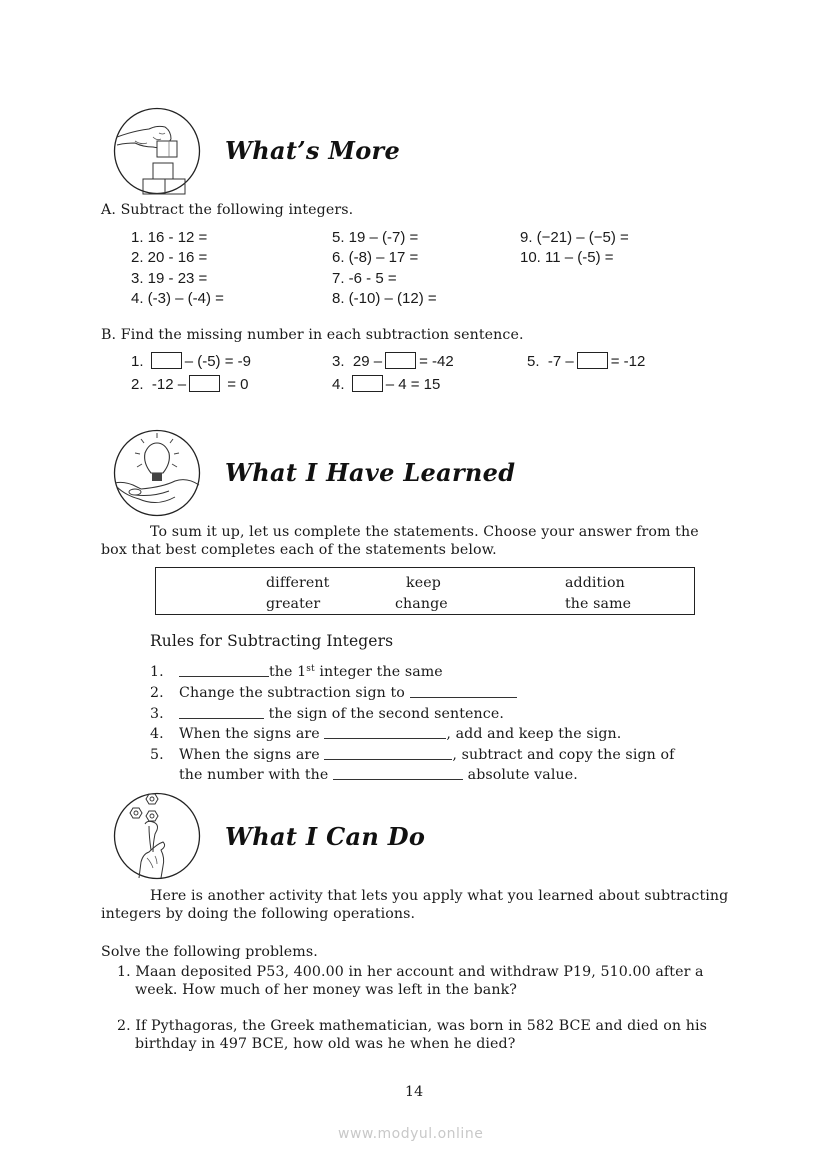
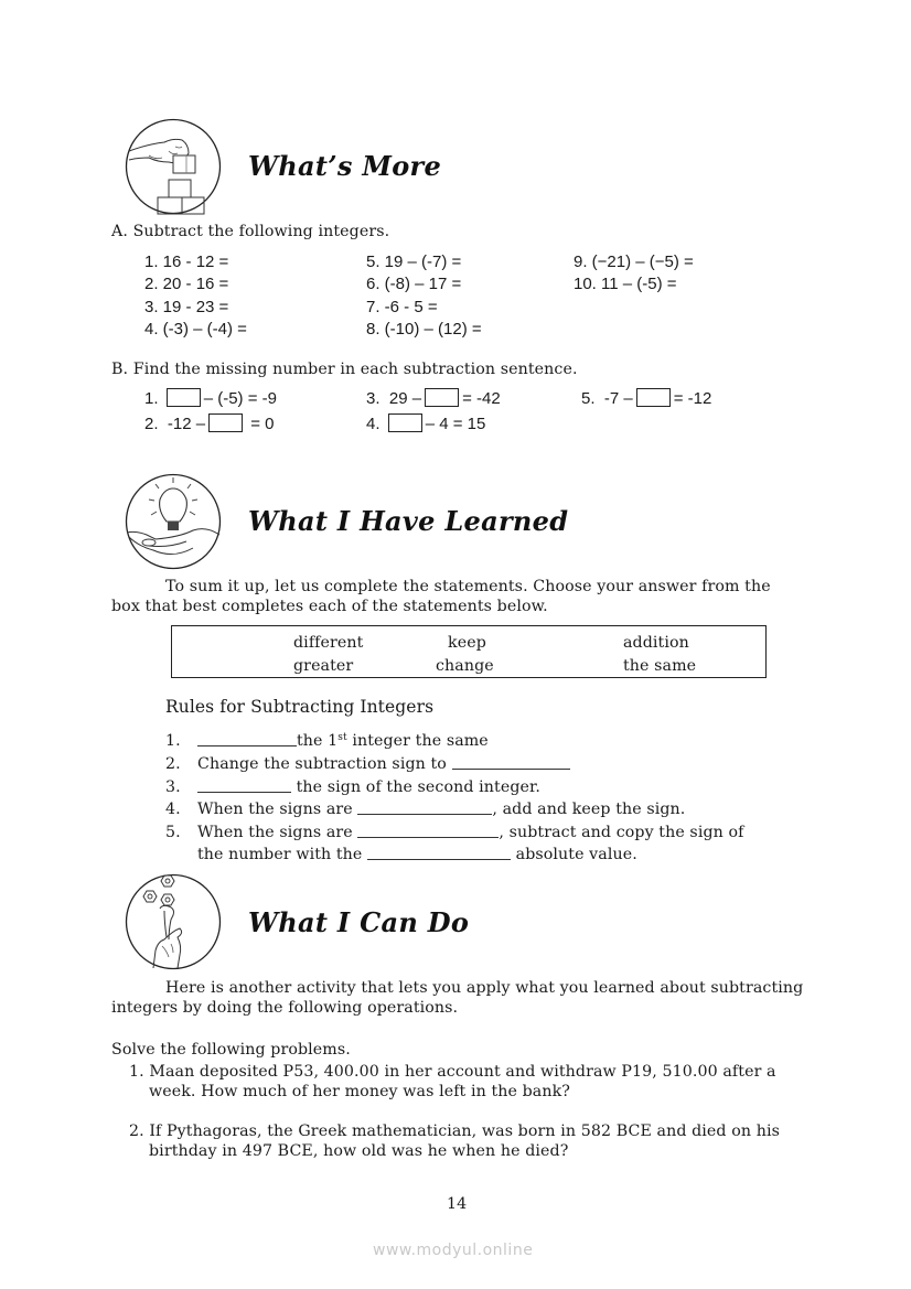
  What’s More
  A. Subtract the following integers.
  1. 16 - 12 =
  2. 20 - 16 =
  3. 19 - 23 =
  4. (-3) – (-4) =
  5. 19 – (-7) =
  6. (-8) – 17 =
  7. -6 - 5 =
  8. (-10) – (12) =
  9. (−21) – (−5) =
  10. 11 – (-5) =
  B. Find the missing number in each subtraction sentence.
  1. – (-5) = -9
  2. -12 – = 0
  3. 29 – = -42
  4. – 4 = 15
  5. -7 – = -12
  What I Have Learned
  To sum it up, let us complete the statements. Choose your answer from the
  box that best completes each of the statements below.
  different
  keep
  addition
  greater
  change
  the same
  Rules for Subtracting Integers
  1.
  the 1st integer the same
  2.
  Change the subtraction sign to
  3.
- the sign of the second sentence.
+ the sign of the second integer.
  4.
  When the signs are , add and keep the sign.
  5.
  When the signs are , subtract and copy the sign of
  the number with the absolute value.
  What I Can Do
  Here is another activity that lets you apply what you learned about subtracting
  integers by doing the following operations.
  Solve the following problems.
  1. Maan deposited P53, 400.00 in her account and withdraw P19, 510.00 after a
  week. How much of her money was left in the bank?
  2. If Pythagoras, the Greek mathematician, was born in 582 BCE and died on his
  birthday in 497 BCE, how old was he when he died?
  14
  www.modyul.online
